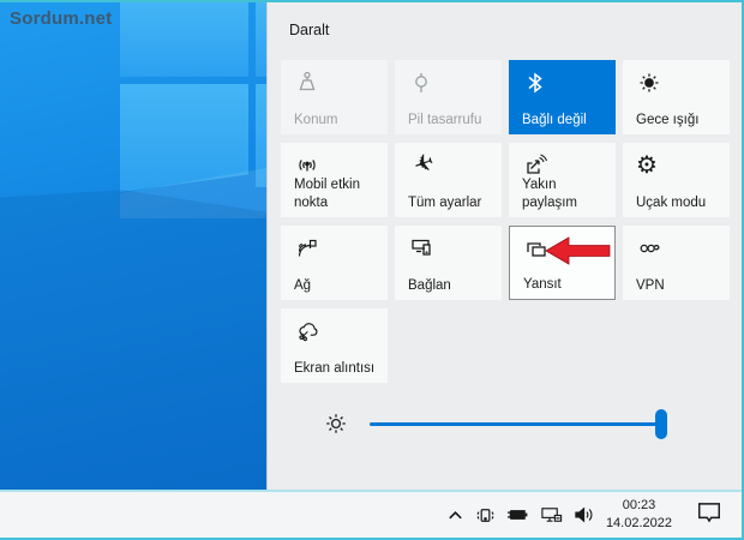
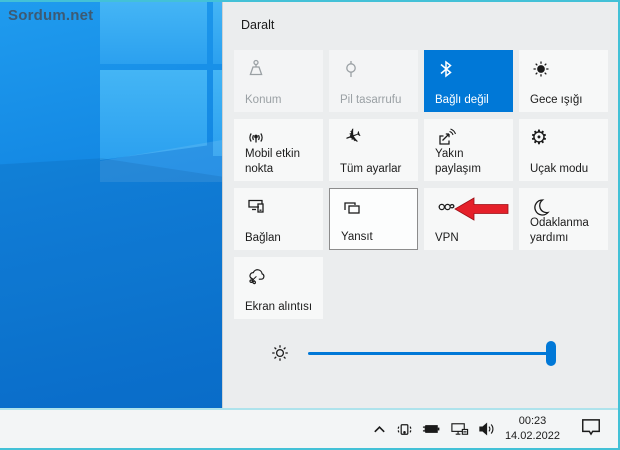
  Sordum.net
  Daralt
  Konum
  Pil tasarrufu
  Bağlı değil
  Gece ışığı
  Mobil etkin nokta
  Tüm ayarlar
  Yakın paylaşım
  ⚙
  Uçak modu
- Ağ
  Bağlan
  Yansıt
  VPN
+ Odaklanma yardımı
  Ekran alıntısı
  00:23
  14.02.2022
